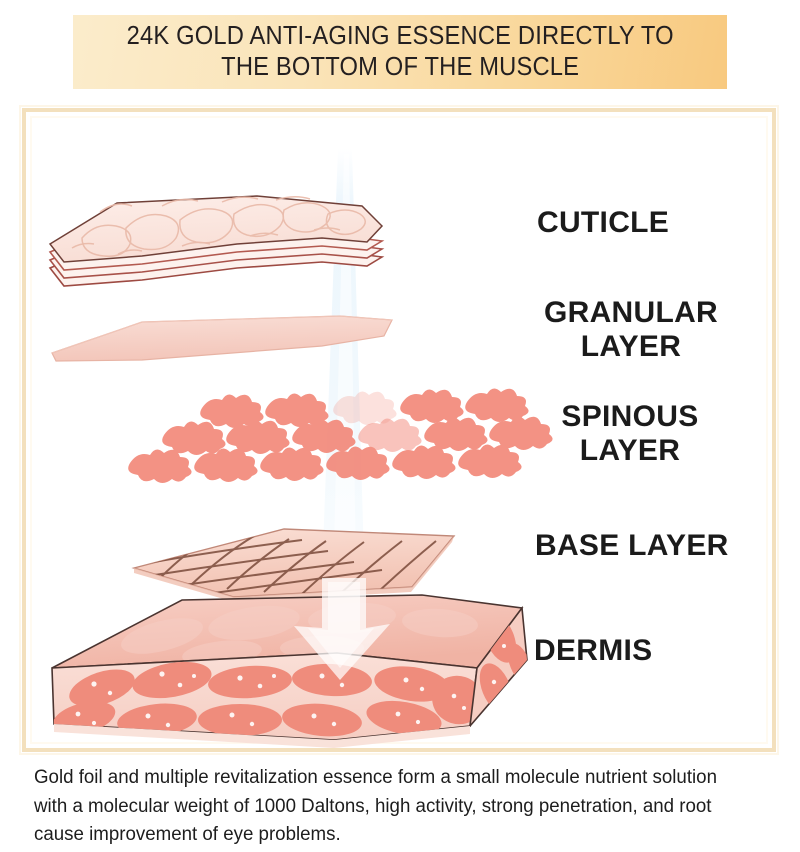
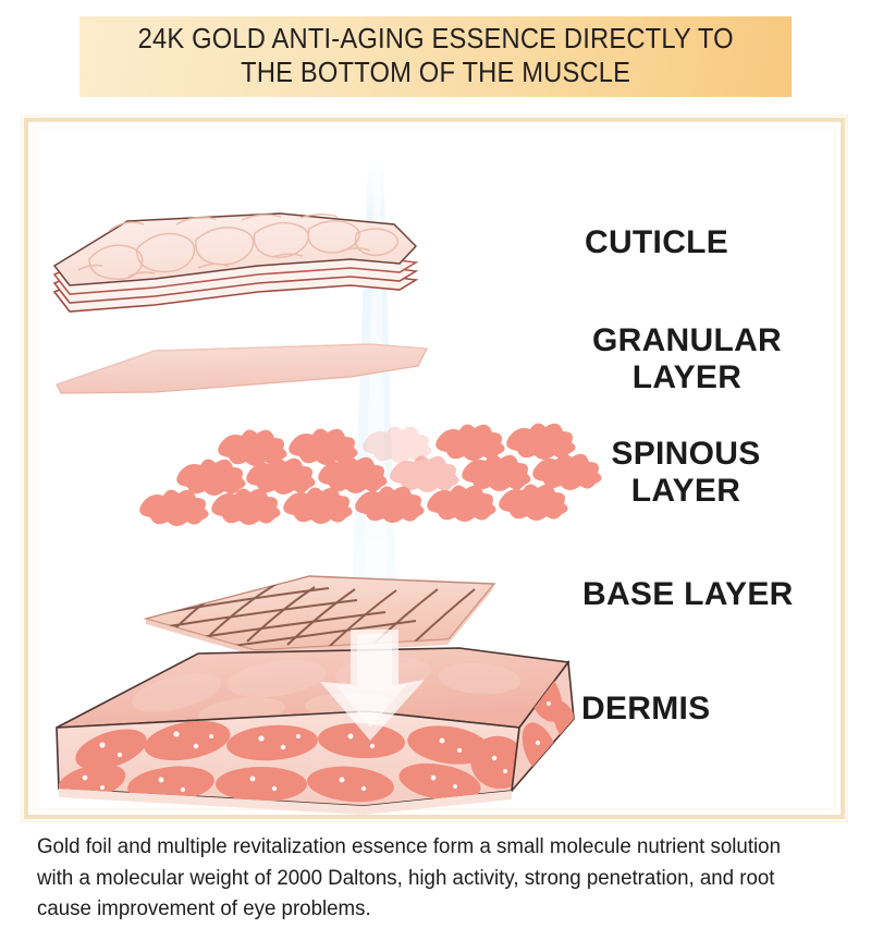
  24K GOLD ANTI-AGING ESSENCE DIRECTLY TO
  THE BOTTOM OF THE MUSCLE
  CUTICLE
  GRANULAR
  LAYER
  SPINOUS
  LAYER
  BASE LAYER
  DERMIS
- Gold foil and multiple revitalization essence form a small molecule nutrient solution with a molecular weight of 1000 Daltons, high activity, strong penetration, and root cause improvement of eye problems.
+ Gold foil and multiple revitalization essence form a small molecule nutrient solution with a molecular weight of 2000 Daltons, high activity, strong penetration, and root cause improvement of eye problems.
